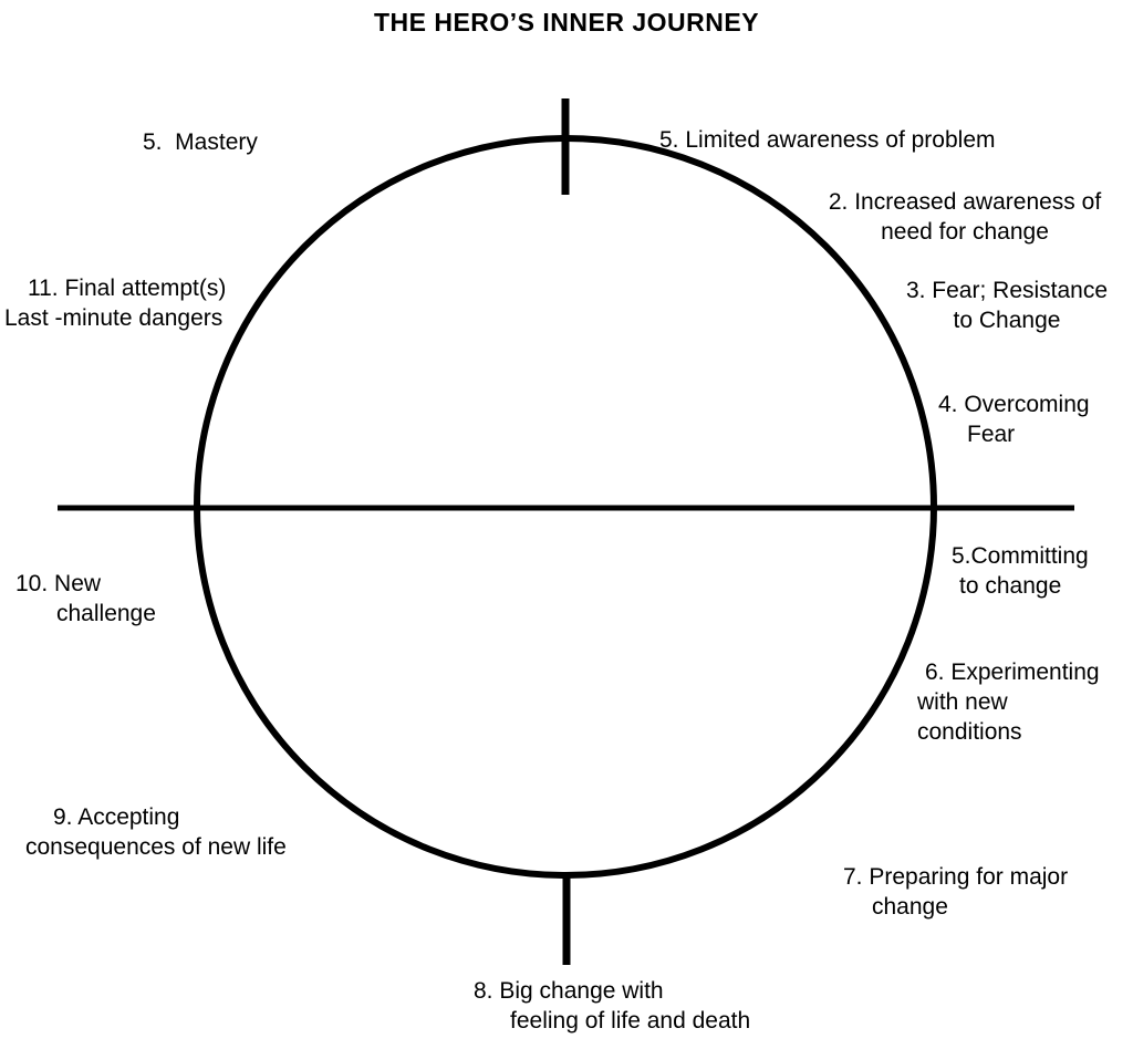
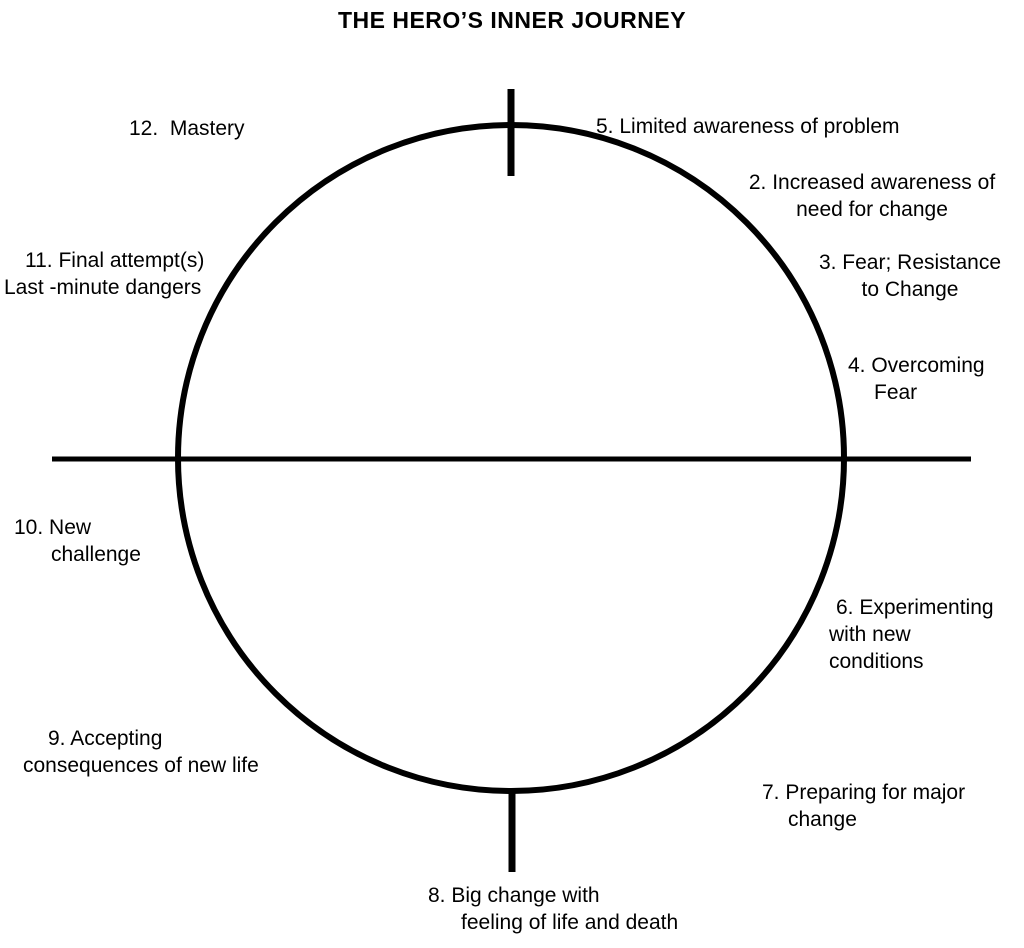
  THE HERO’S INNER JOURNEY
  5. Limited awareness of problem
  2. Increased awareness of
  need for change
  3. Fear; Resistance
  to Change
  4. Overcoming
  Fear
- 5.Committing
- to change
  6. Experimenting
  with new
  conditions
  7. Preparing for major
  change
  8. Big change with
  feeling of life and death
  9. Accepting
  consequences of new life
  10. New
  challenge
  11. Final attempt(s)
  Last -minute dangers
- 5. Mastery
+ 12. Mastery
